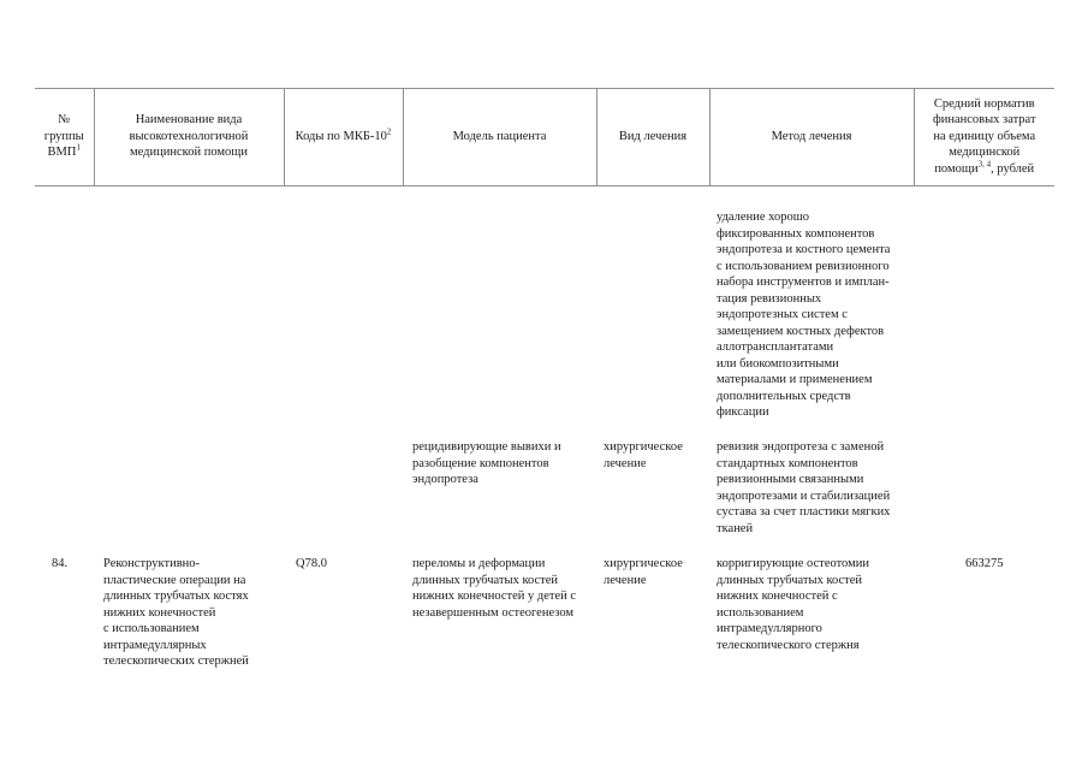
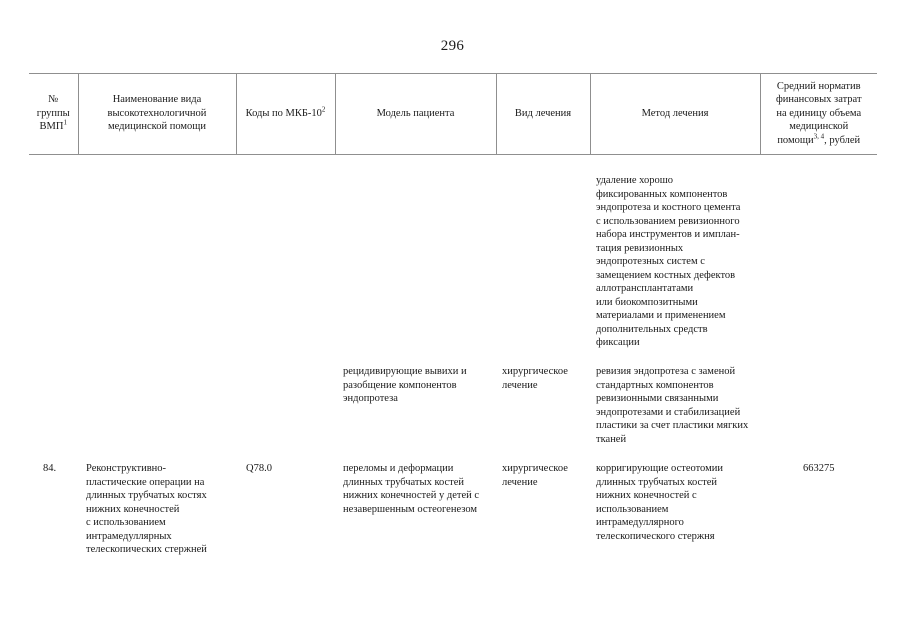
+ 296
  №группыВМП1	Наименование видавысокотехнологичноймедицинской помощи	Коды по МКБ-102	Модель пациента	Вид лечения	Метод лечения	Средний нормативфинансовых затратна единицу объемамедицинскойпомощи3, 4, рублей
  					удаление хорошофиксированных компонентовэндопротеза и костного цементас использованием ревизионногонабора инструментов и имплан-тация ревизионныхэндопротезных систем сзамещением костных дефектоваллотрансплантатамиили биокомпозитнымиматериалами и применениемдополнительных средствфиксации
- 			рецидивирующие вывихи иразобщение компонентовэндопротеза	хирургическоелечение	ревизия эндопротеза с заменойстандартных компонентовревизионными связаннымиэндопротезами и стабилизациейсустава за счет пластики мягкихтканей
+ 			рецидивирующие вывихи иразобщение компонентовэндопротеза	хирургическоелечение	ревизия эндопротеза с заменойстандартных компонентовревизионными связаннымиэндопротезами и стабилизациейпластики за счет пластики мягкихтканей
  84.	Реконструктивно-пластические операции надлинных трубчатых костяхнижних конечностейс использованиеминтрамедуллярныхтелескопических стержней	Q78.0	переломы и деформациидлинных трубчатых костейнижних конечностей у детей снезавершенным остеогенезом	хирургическоелечение	корригирующие остеотомиидлинных трубчатых костейнижних конечностей сиспользованиеминтрамедуллярноготелескопического стержня	663275
